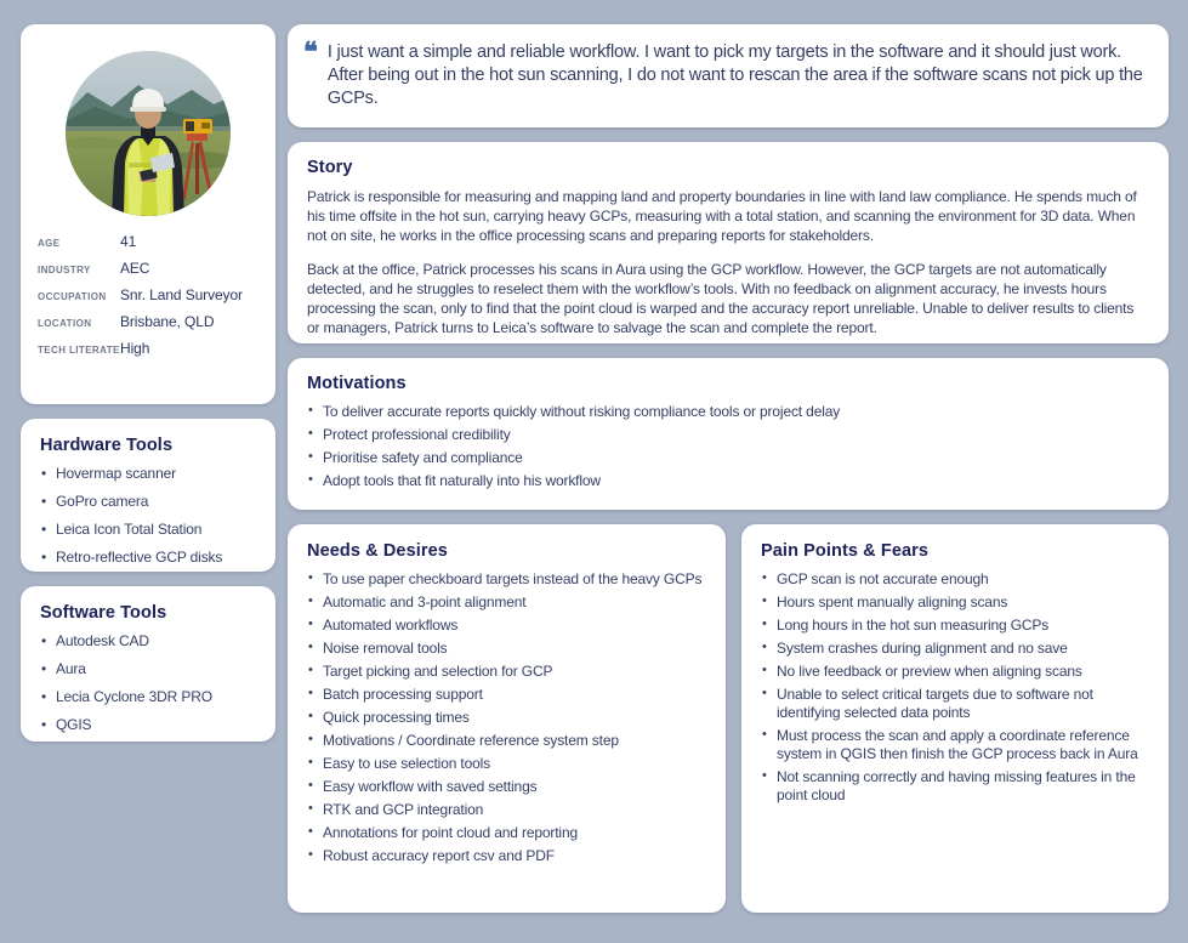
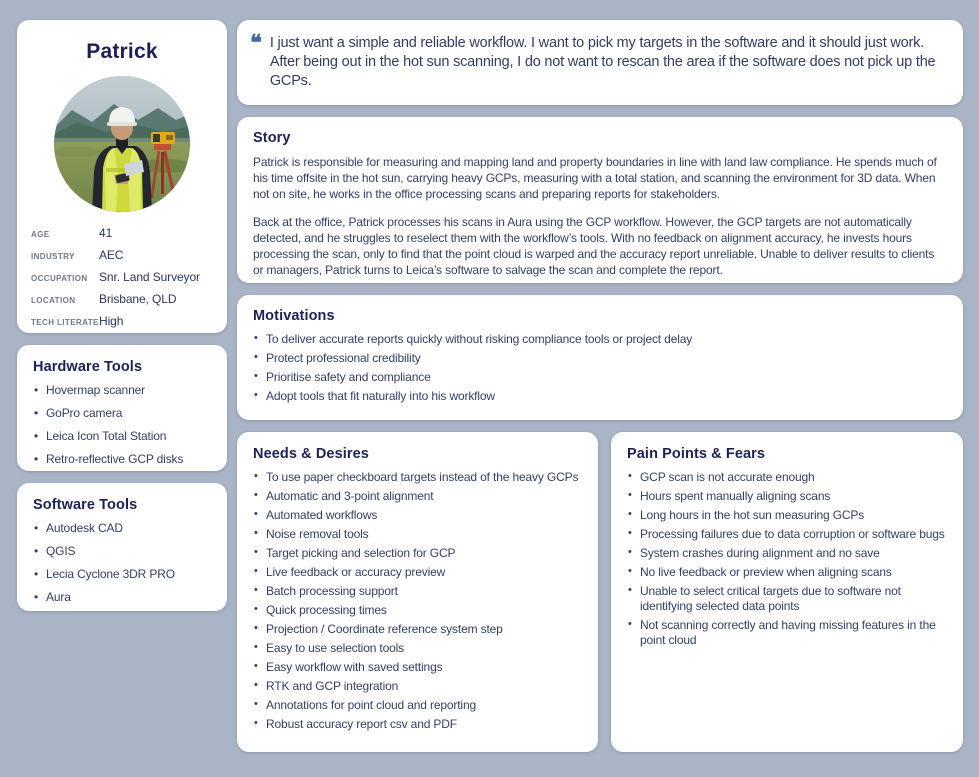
+ Patrick
  AGE
  41
  INDUSTRY
  AEC
  OCCUPATION
  Snr. Land Surveyor
  LOCATION
  Brisbane, QLD
  TECH LITERATE
  High
  Hardware Tools
  Hovermap scanner
  GoPro camera
  Leica Icon Total Station
  Retro-reflective GCP disks
  Software Tools
  Autodesk CAD
- Aura
+ QGIS
  Lecia Cyclone 3DR PRO
- QGIS
+ Aura
  ❝
- I just want a simple and reliable workflow. I want to pick my targets in the software and it should just work. After being out in the hot sun scanning, I do not want to rescan the area if the software scans not pick up the GCPs.
+ I just want a simple and reliable workflow. I want to pick my targets in the software and it should just work. After being out in the hot sun scanning, I do not want to rescan the area if the software does not pick up the GCPs.
  Story
  Patrick is responsible for measuring and mapping land and property boundaries in line with land law compliance. He spends much of his time offsite in the hot sun, carrying heavy GCPs, measuring with a total station, and scanning the environment for 3D data. When not on site, he works in the office processing scans and preparing reports for stakeholders.
  Back at the office, Patrick processes his scans in Aura using the GCP workflow. However, the GCP targets are not automatically detected, and he struggles to reselect them with the workflow’s tools. With no feedback on alignment accuracy, he invests hours processing the scan, only to find that the point cloud is warped and the accuracy report unreliable. Unable to deliver results to clients or managers, Patrick turns to Leica’s software to salvage the scan and complete the report.
  Motivations
  To deliver accurate reports quickly without risking compliance tools or project delay
  Protect professional credibility
  Prioritise safety and compliance
  Adopt tools that fit naturally into his workflow
  Needs & Desires
  To use paper checkboard targets instead of the heavy GCPs
  Automatic and 3-point alignment
  Automated workflows
  Noise removal tools
  Target picking and selection for GCP
+ Live feedback or accuracy preview
  Batch processing support
  Quick processing times
- Motivations / Coordinate reference system step
+ Projection / Coordinate reference system step
  Easy to use selection tools
  Easy workflow with saved settings
  RTK and GCP integration
  Annotations for point cloud and reporting
  Robust accuracy report csv and PDF
  Pain Points & Fears
  GCP scan is not accurate enough
  Hours spent manually aligning scans
  Long hours in the hot sun measuring GCPs
+ Processing failures due to data corruption or software bugs
  System crashes during alignment and no save
  No live feedback or preview when aligning scans
  Unable to select critical targets due to software not identifying selected data points
- Must process the scan and apply a coordinate reference system in QGIS then finish the GCP process back in Aura
  Not scanning correctly and having missing features in the point cloud
